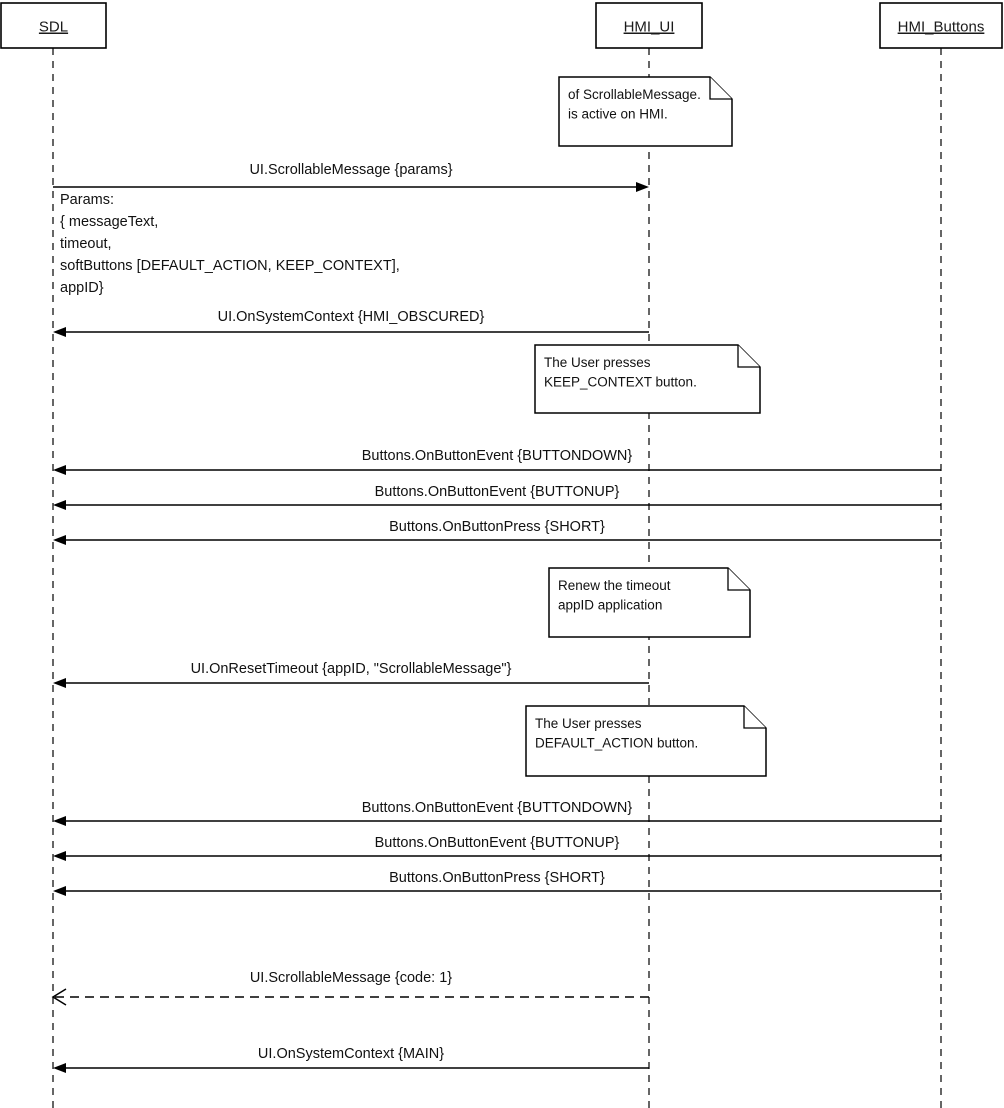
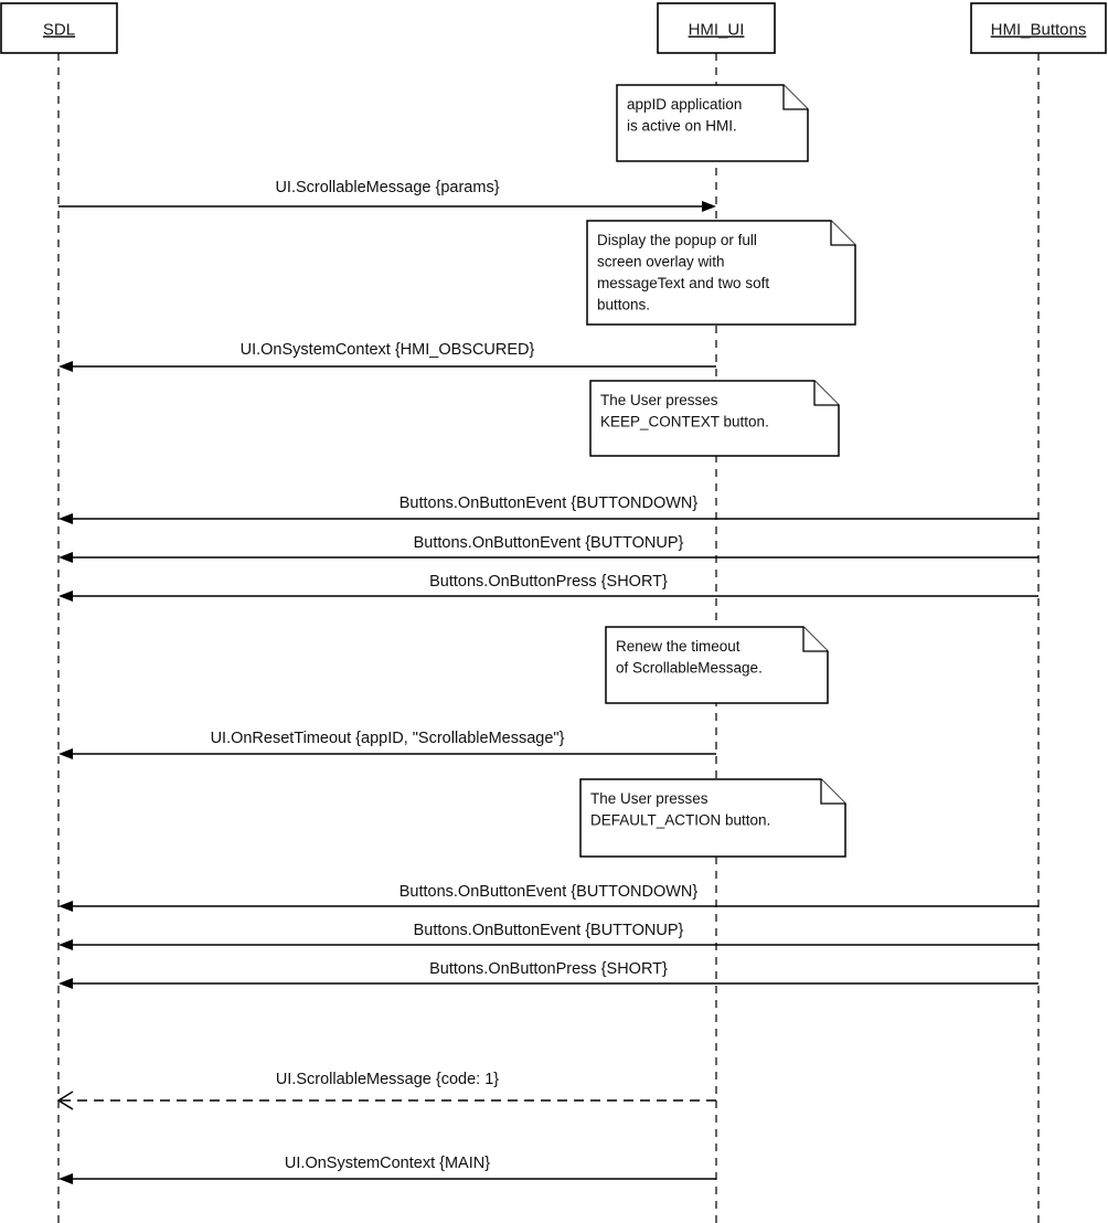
  SDL
  HMI_UI
  HMI_Buttons
- of ScrollableMessage.
+ appID application
  is active on HMI.
+ Display the popup or full
+ screen overlay with
+ messageText and two soft
+ buttons.
  The User presses
  KEEP_CONTEXT button.
  Renew the timeout
- appID application
+ of ScrollableMessage.
  The User presses
  DEFAULT_ACTION button.
  UI.ScrollableMessage {params}
  UI.OnSystemContext {HMI_OBSCURED}
  Buttons.OnButtonEvent {BUTTONDOWN}
  Buttons.OnButtonEvent {BUTTONUP}
  Buttons.OnButtonPress {SHORT}
  UI.OnResetTimeout {appID, "ScrollableMessage"}
  Buttons.OnButtonEvent {BUTTONDOWN}
  Buttons.OnButtonEvent {BUTTONUP}
  Buttons.OnButtonPress {SHORT}
  UI.ScrollableMessage {code: 1}
  UI.OnSystemContext {MAIN}
- Params:
- { messageText,
- timeout,
- softButtons [DEFAULT_ACTION, KEEP_CONTEXT],
- appID}
